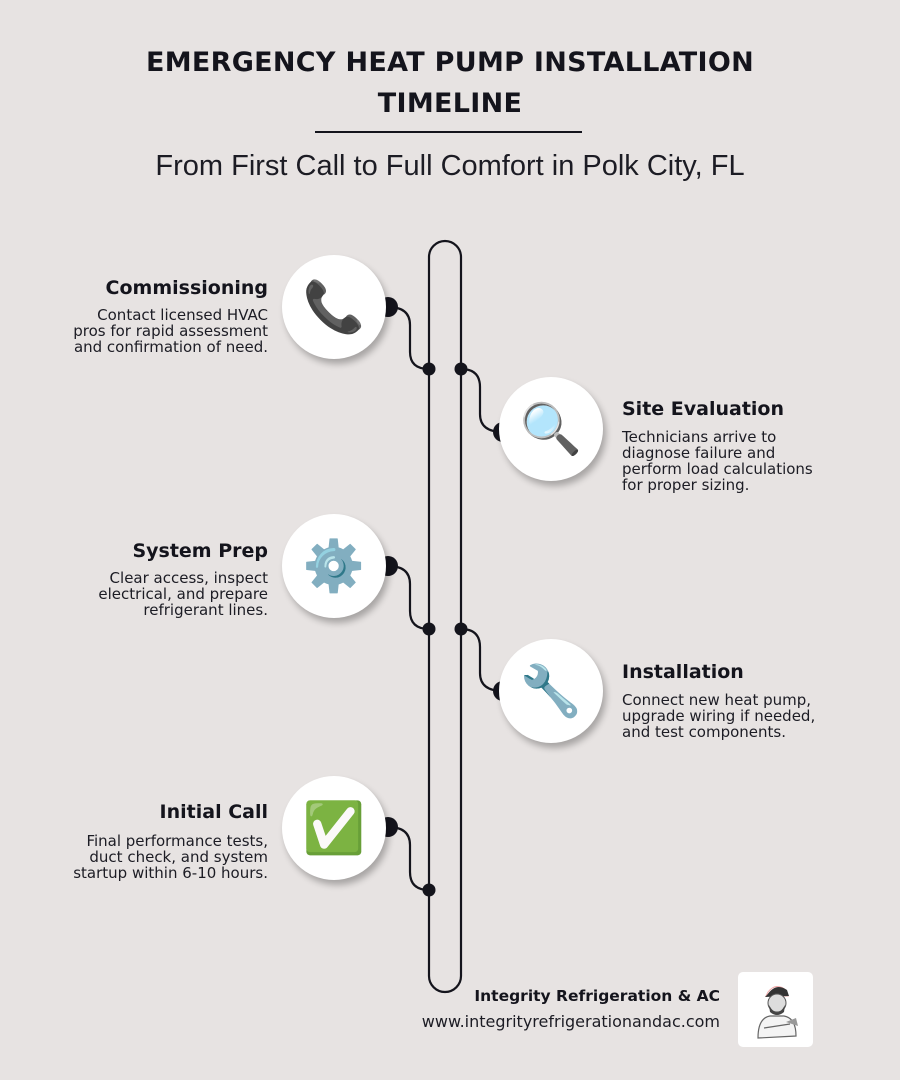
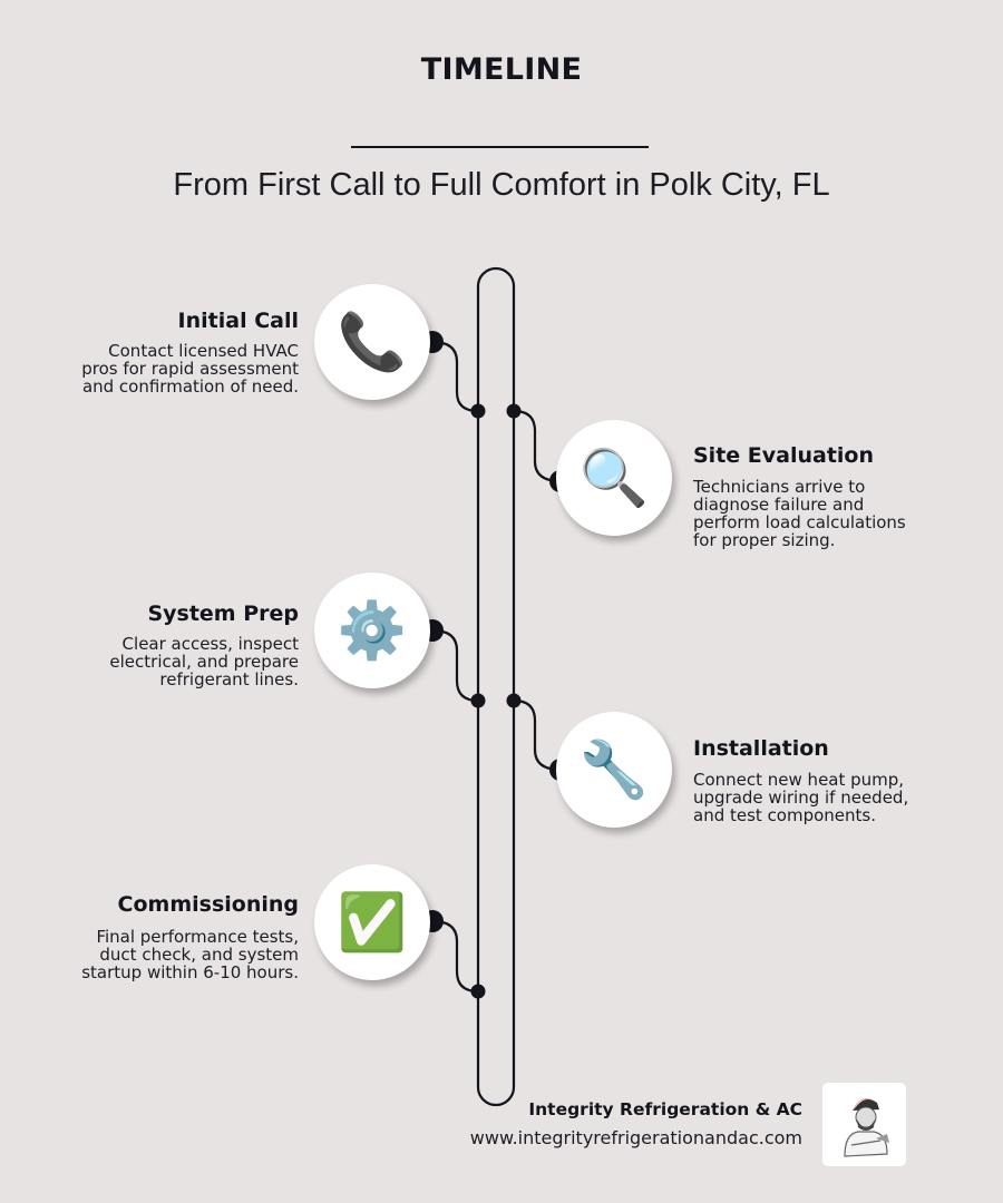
- EMERGENCY HEAT PUMP INSTALLATION
  TIMELINE
  From First Call to Full Comfort in Polk City, FL
- Commissioning
+ Initial Call
  Contact licensed HVAC
  pros for rapid assessment
  and confirmation of need.
  📞
  🔍
  Site Evaluation
  Technicians arrive to
  diagnose failure and
  perform load calculations
  for proper sizing.
  System Prep
  Clear access, inspect
  electrical, and prepare
  refrigerant lines.
  ⚙️
  🔧
  Installation
  Connect new heat pump,
  upgrade wiring if needed,
  and test components.
- Initial Call
+ Commissioning
  Final performance tests,
  duct check, and system
  startup within 6-10 hours.
  ✅
  Integrity Refrigeration & AC
  www.integrityrefrigerationandac.com
